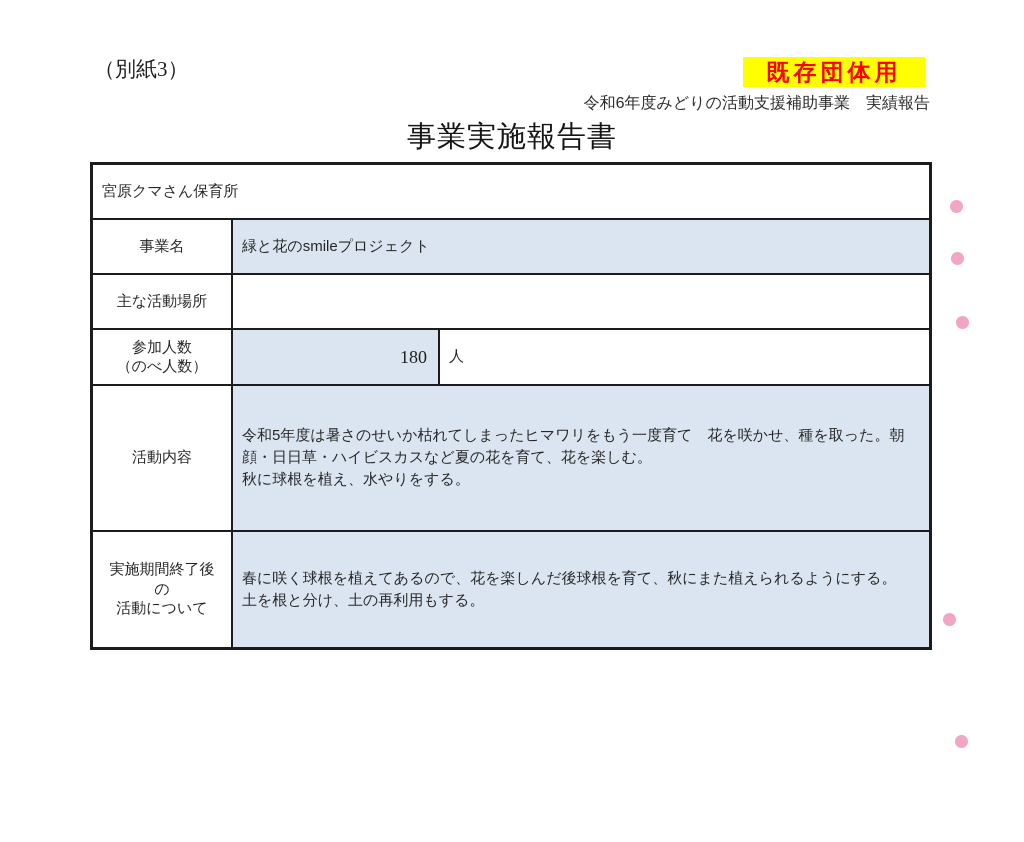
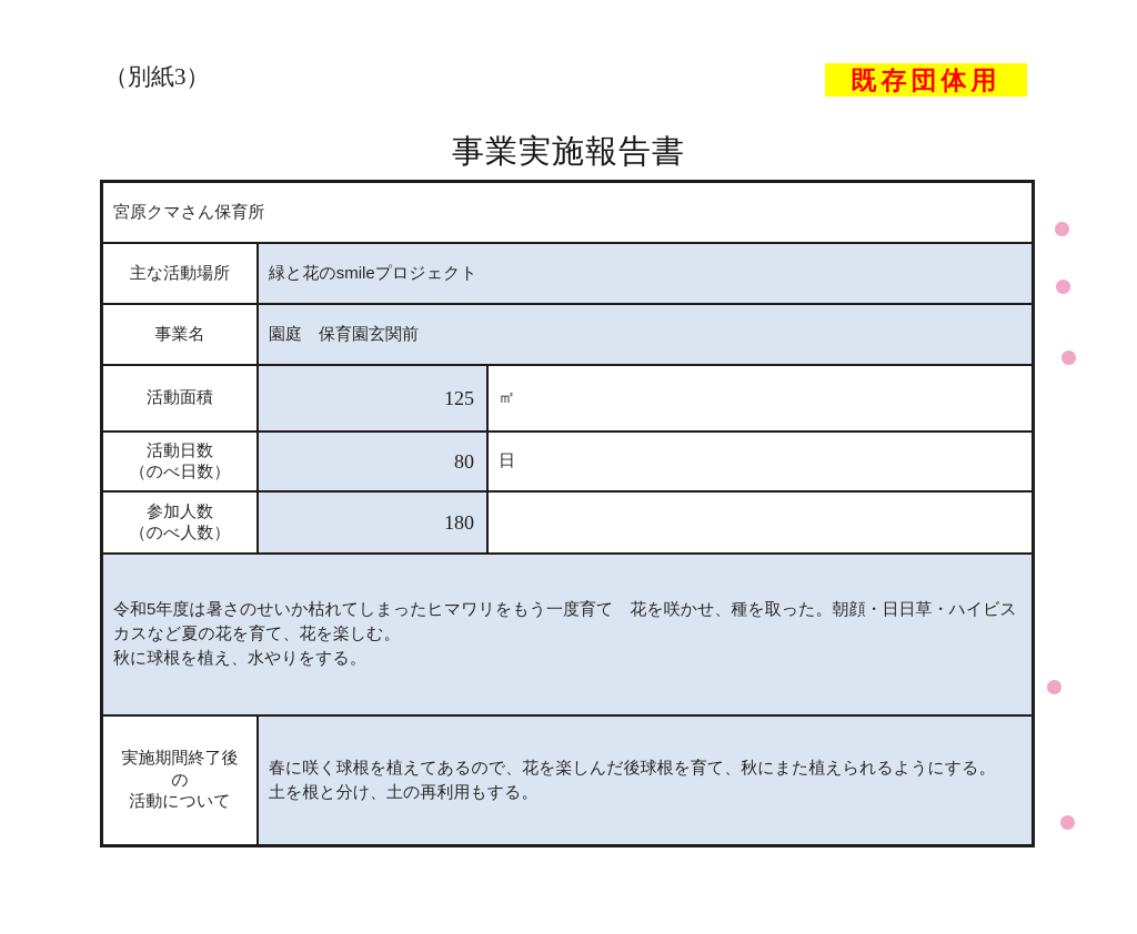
  （別紙3）
  既存団体用
- 令和6年度みどりの活動支援補助事業 実績報告
  事業実施報告書
  宮原クマさん保育所
- 事業名
+ 主な活動場所
  緑と花のsmileプロジェクト
- 主な活動場所
+ 事業名
+ 園庭 保育園玄関前
+ 活動面積
+ 125
+ ㎡
+ 活動日数
+ （のべ日数）
+ 80
+ 日
  参加人数
  （のべ人数）
  180
- 人
- 活動内容
  令和5年度は暑さのせいか枯れてしまったヒマワリをもう一度育て 花を咲かせ、種を取った。朝顔・日日草・ハイビスカスなど夏の花を育て、花を楽しむ。
  秋に球根を植え、水やりをする。
  実施期間終了後
  の
  活動について
  春に咲く球根を植えてあるので、花を楽しんだ後球根を育て、秋にまた植えられるようにする。
  土を根と分け、土の再利用もする。
